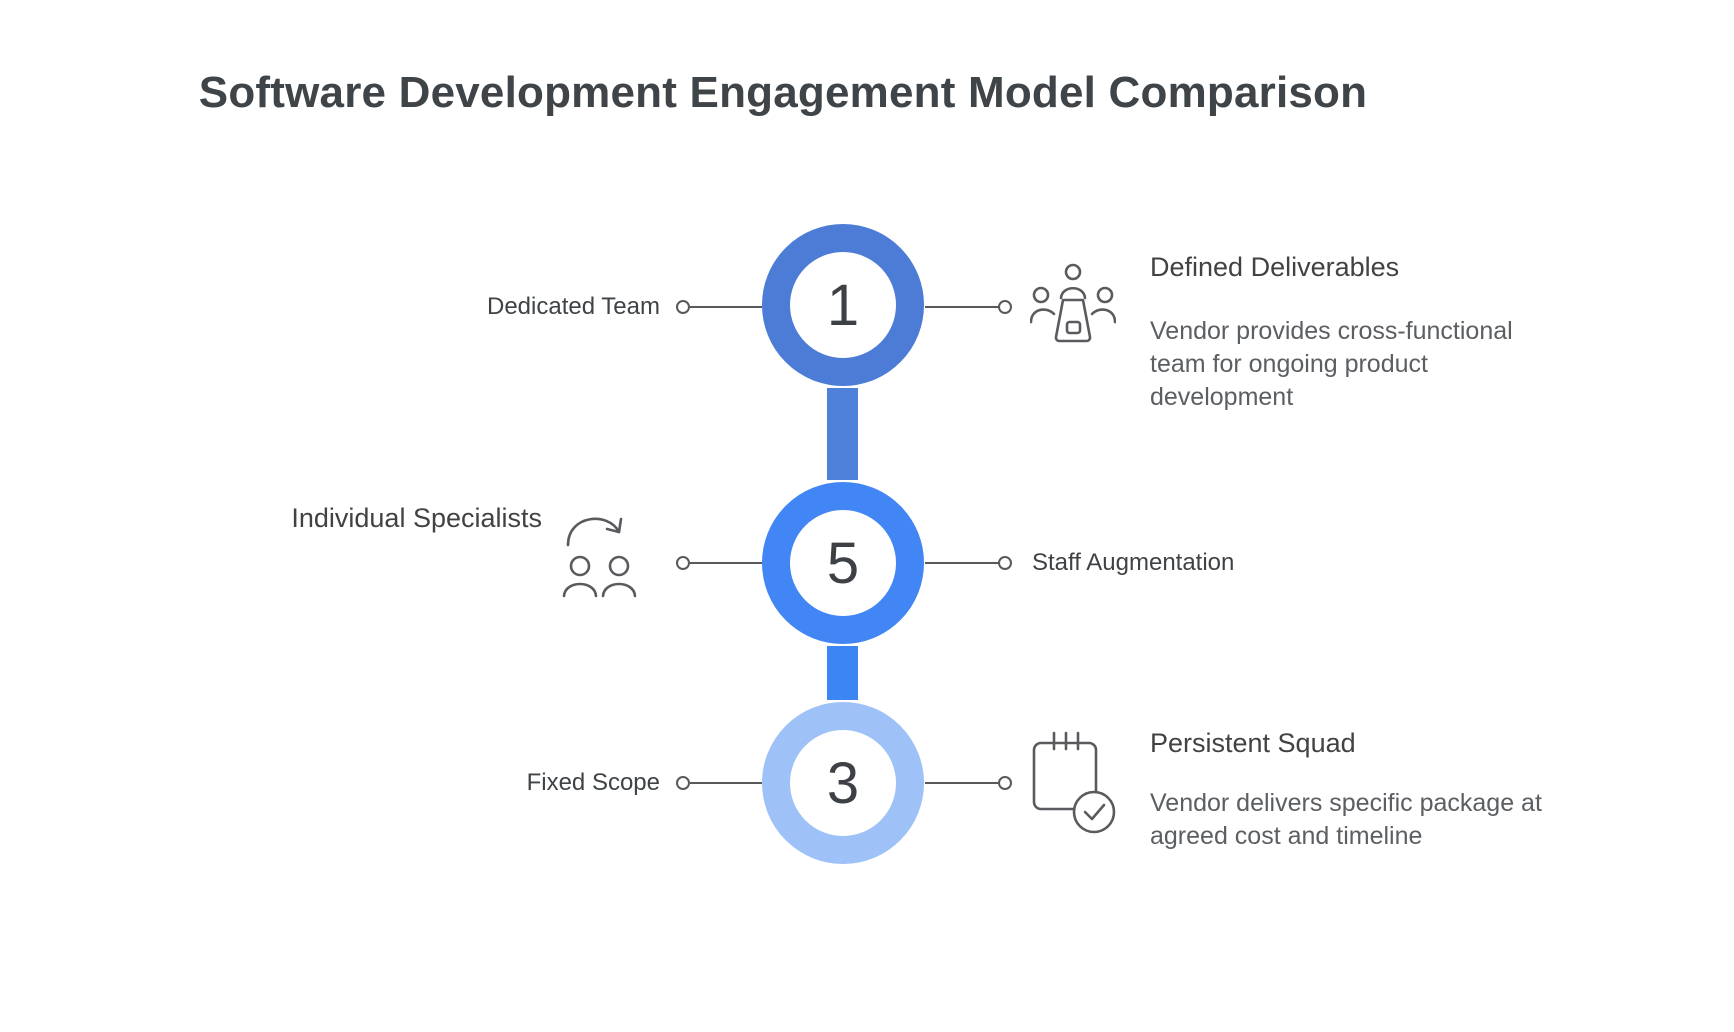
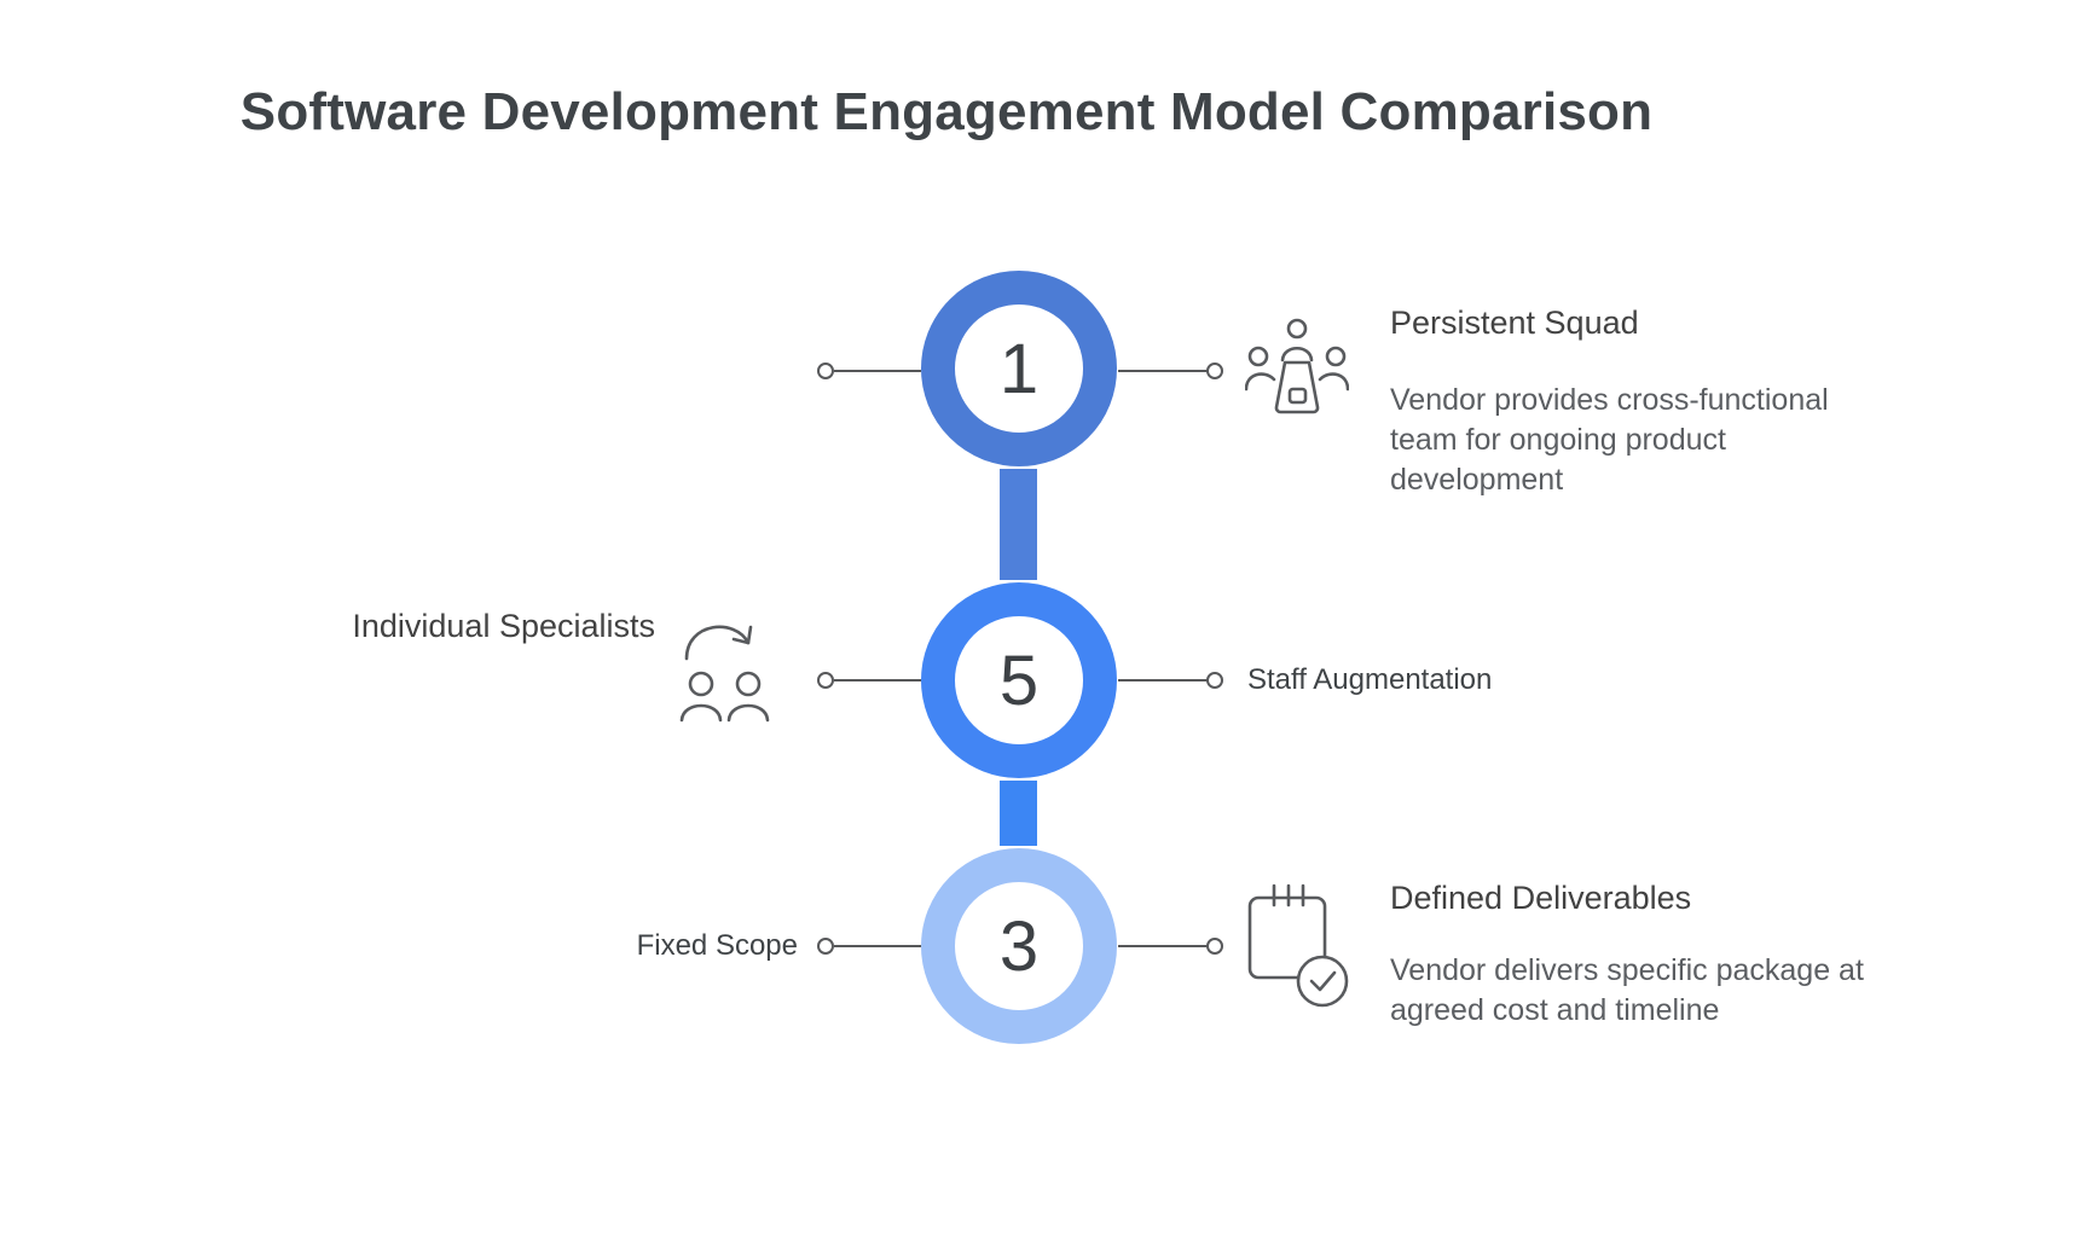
  Software Development Engagement Model Comparison
  1
- Dedicated Team
- Defined Deliverables
+ Persistent Squad
  Vendor provides cross-functional team for ongoing product development
  5
  Staff Augmentation
  Individual Specialists
  3
  Fixed Scope
- Persistent Squad
+ Defined Deliverables
  Vendor delivers specific package at agreed cost and timeline
